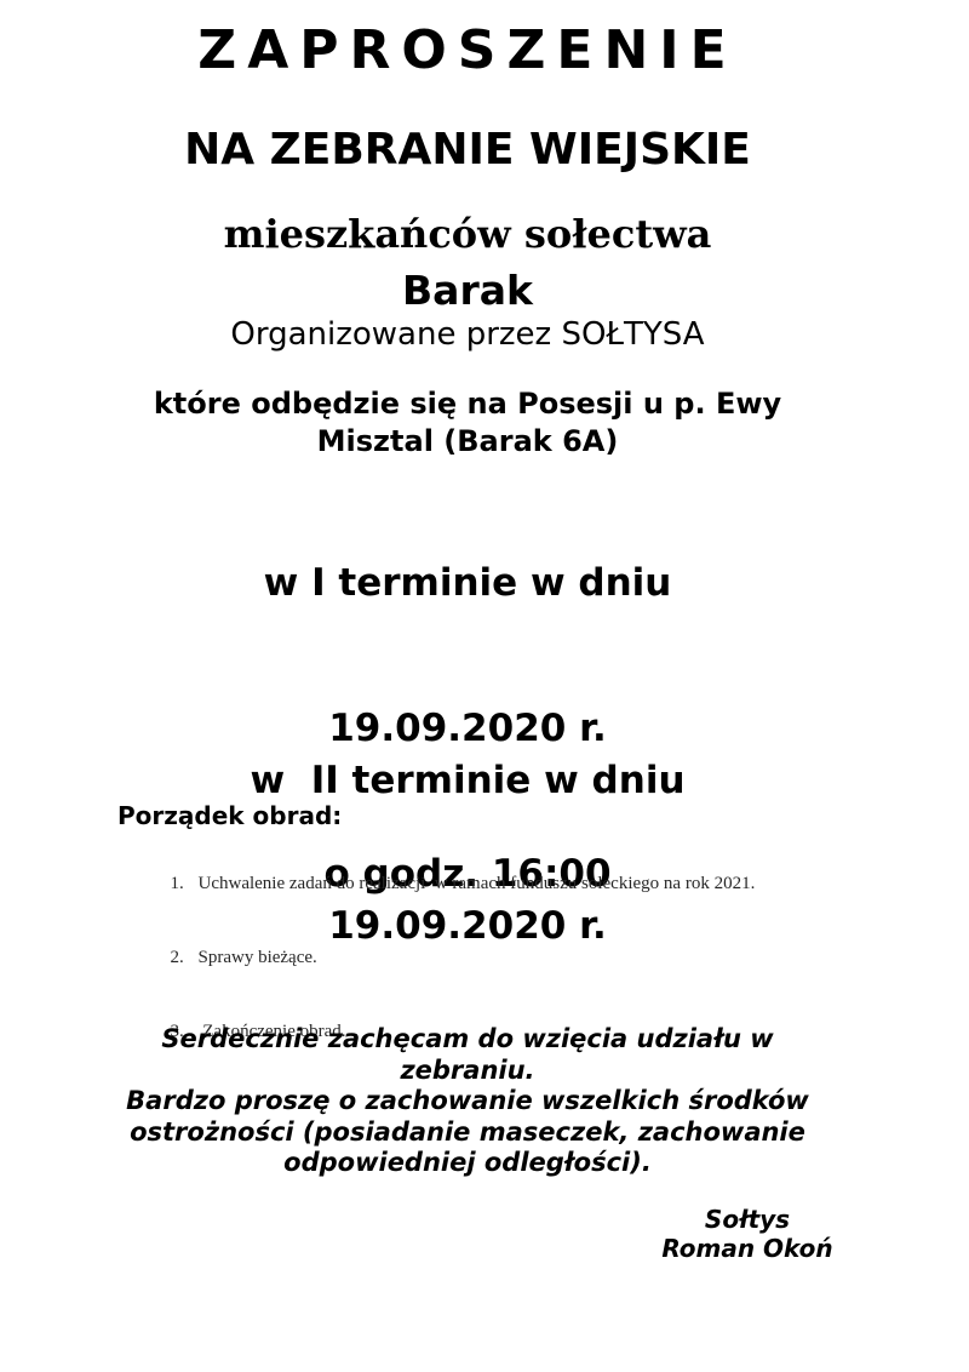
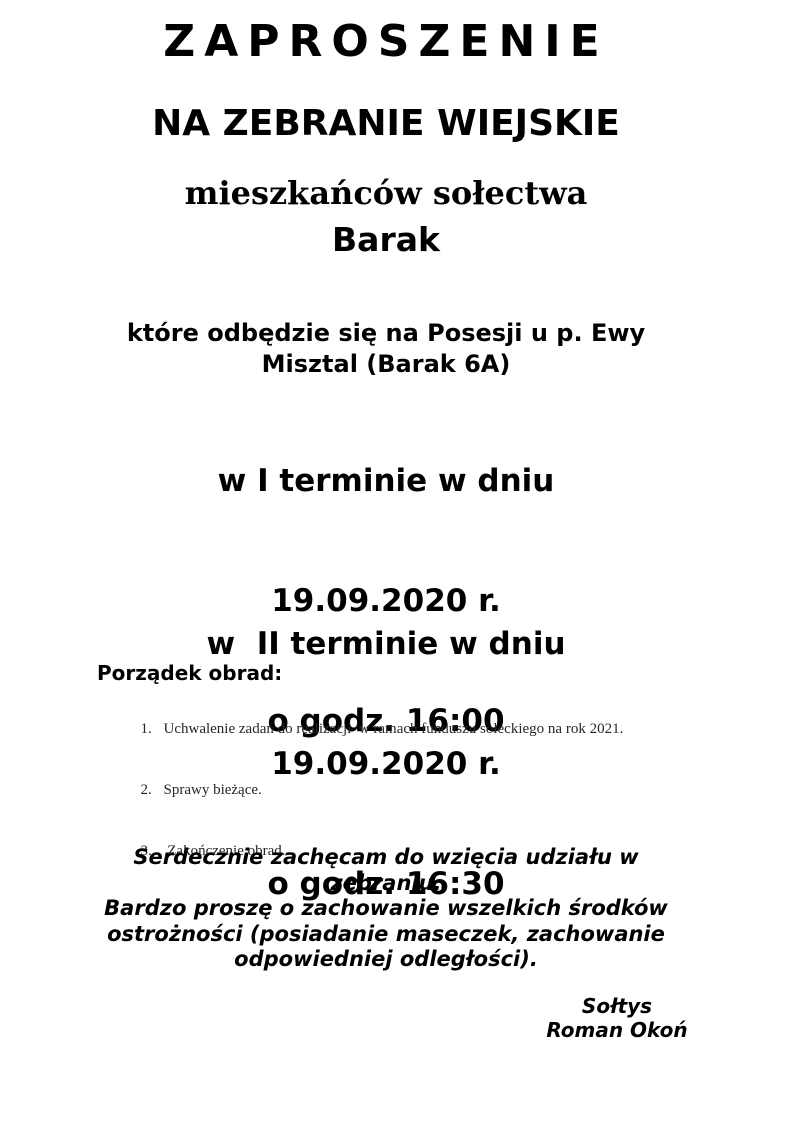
  ZAPROSZENIE
  NA ZEBRANIE WIEJSKIE
  mieszkańców sołectwa
  Barak
- Organizowane przez SOŁTYSA
  które odbędzie się na Posesji u p. Ewy
  Misztal (Barak 6A)
  w I terminie w dniu
  19.09.2020 r.
  o godz. 16:00
  w II terminie w dniu
  19.09.2020 r.
+ o godz. 16:30
  Porządek obrad:
  1. Uchwalenie zadań do realizacji w ramach funduszu sołeckiego na rok 2021.
  2. Sprawy bieżące.
  3. Zakończenie obrad.
  Serdecznie zachęcam do wzięcia udziału w
  zebraniu.
  Bardzo proszę o zachowanie wszelkich środków
  ostrożności (posiadanie maseczek, zachowanie
  odpowiedniej odległości).
  Sołtys
  Roman Okoń
